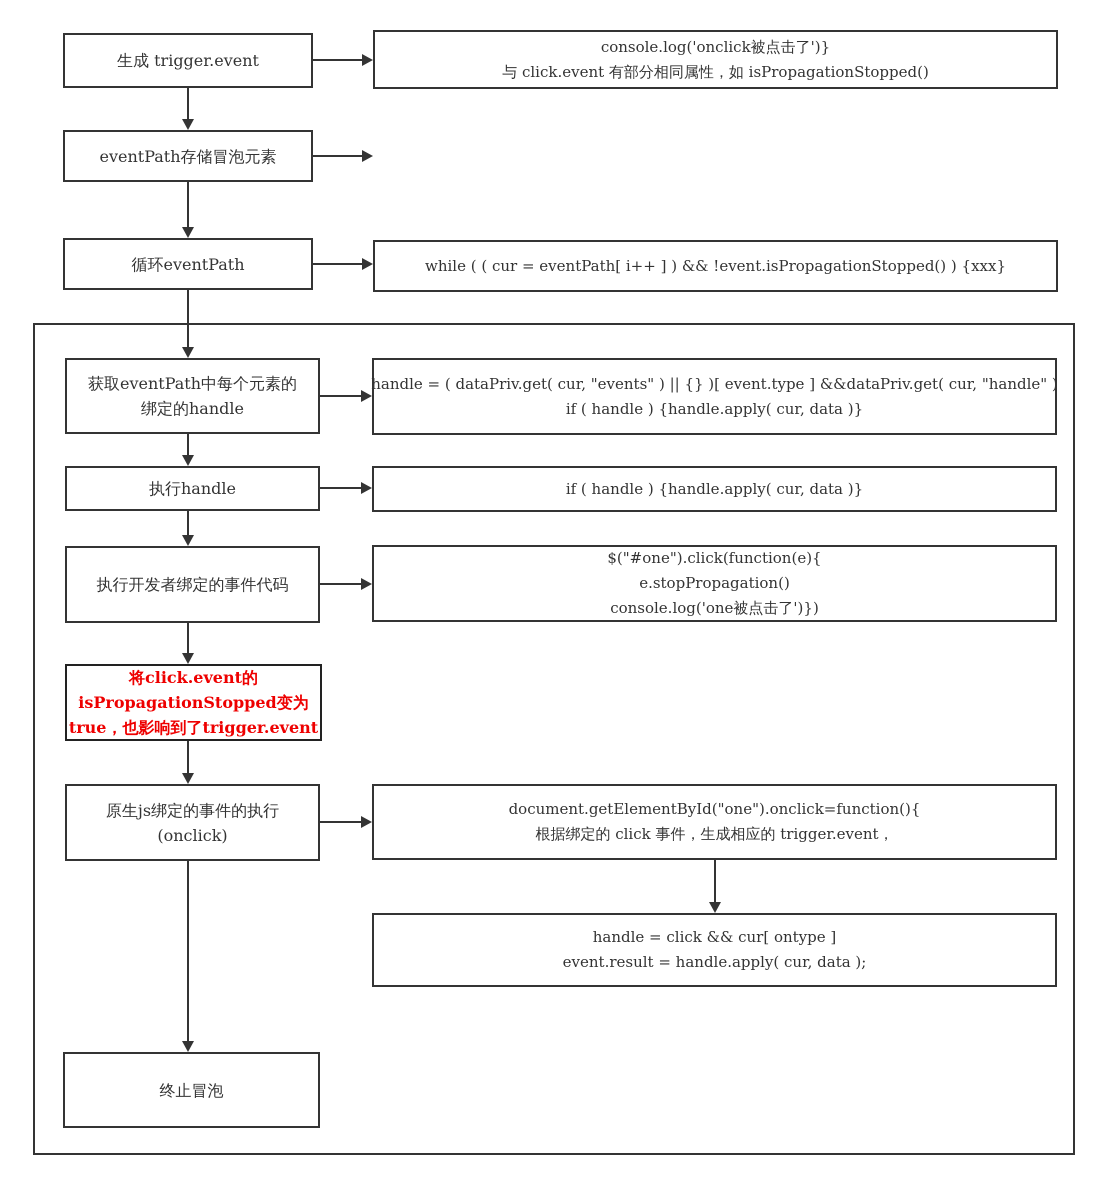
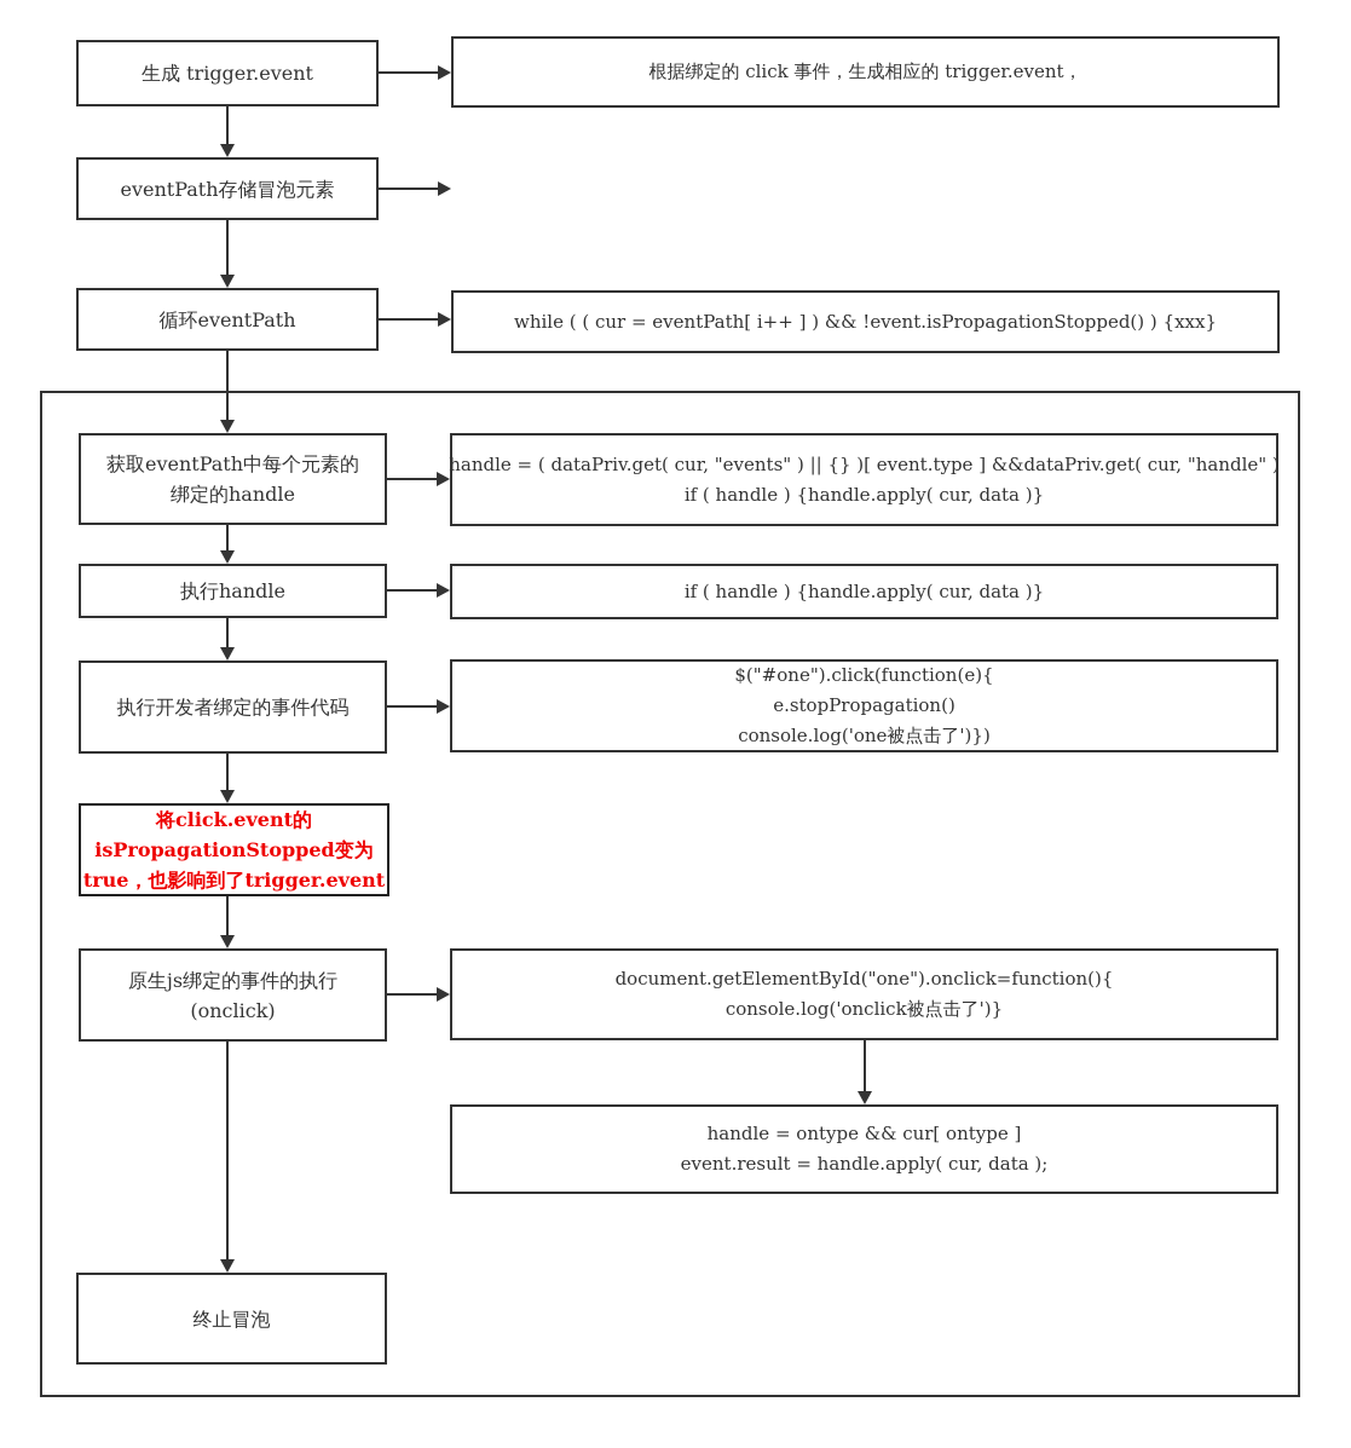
  生成 trigger.event
  eventPath存储冒泡元素
  循环eventPath
  获取eventPath中每个元素的
  绑定的handle
  执行handle
  执行开发者绑定的事件代码
  将click.event的
  isPropagationStopped变为
  true，也影响到了trigger.event
  原生js绑定的事件的执行
  (onclick)
  终止冒泡
- console.log('onclick被点击了')}
+ 根据绑定的 click 事件，生成相应的 trigger.event，
- 与 click.event 有部分相同属性，如 isPropagationStopped()
  while ( ( cur = eventPath[ i++ ] ) && !event.isPropagationStopped() ) {xxx}
  handle = ( dataPriv.get( cur, "events" ) || {} )[ event.type ] &&dataPriv.get( cur, "handle" )
  if ( handle ) {handle.apply( cur, data )}
  if ( handle ) {handle.apply( cur, data )}
  $("#one").click(function(e){
  e.stopPropagation()
  console.log('one被点击了')})
  document.getElementById("one").onclick=function(){
- 根据绑定的 click 事件，生成相应的 trigger.event，
+ console.log('onclick被点击了')}
- handle = click && cur[ ontype ]
+ handle = ontype && cur[ ontype ]
  event.result = handle.apply( cur, data );
